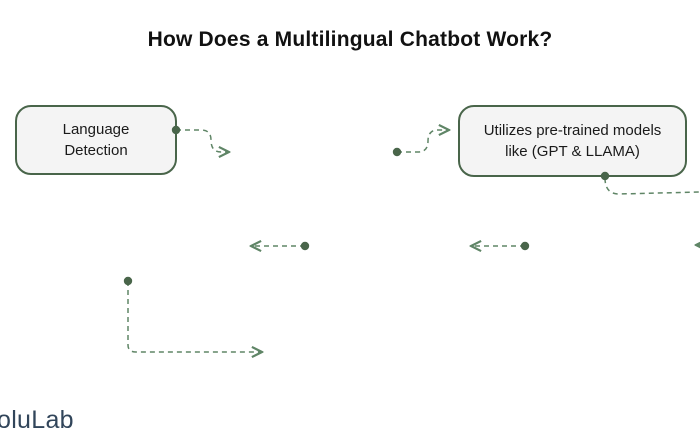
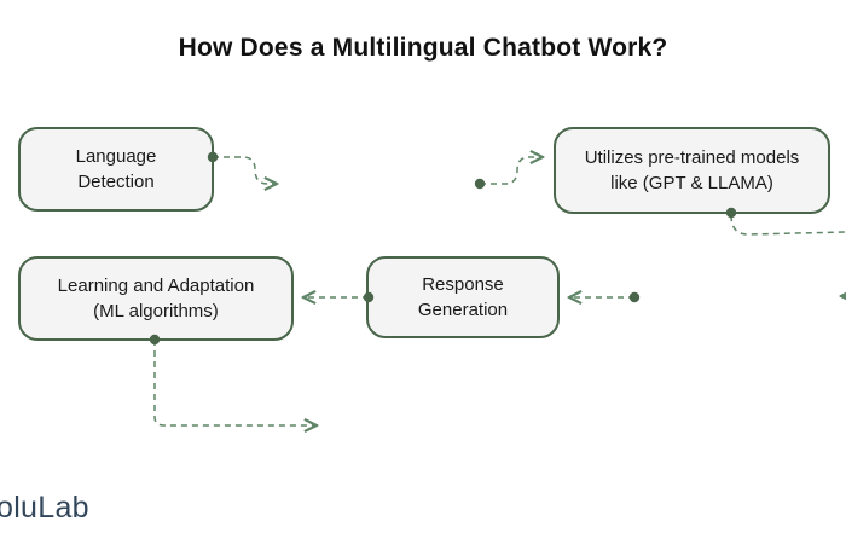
  How Does a Multilingual Chatbot Work?
  Language
  Detection
  Utilizes pre-trained models
  like (GPT & LLAMA)
+ Learning and Adaptation
+ (ML algorithms)
+ Response
+ Generation
  oluLab
